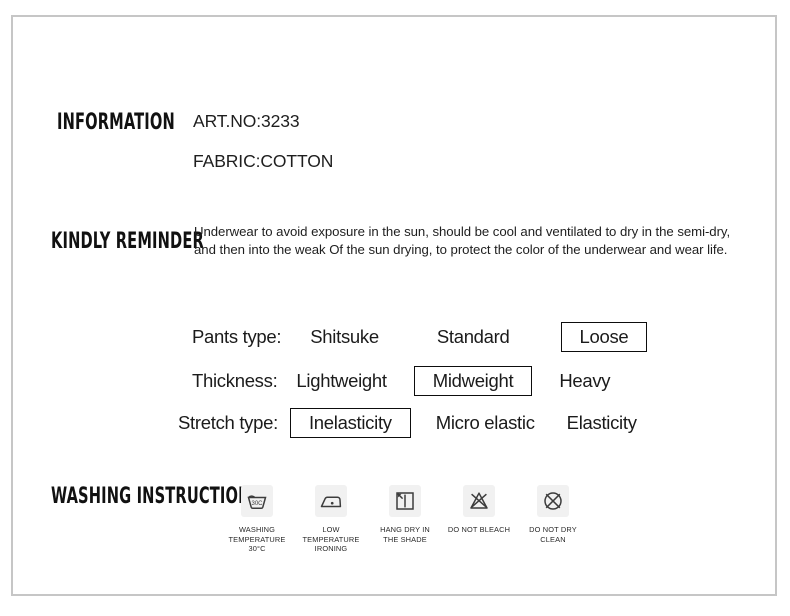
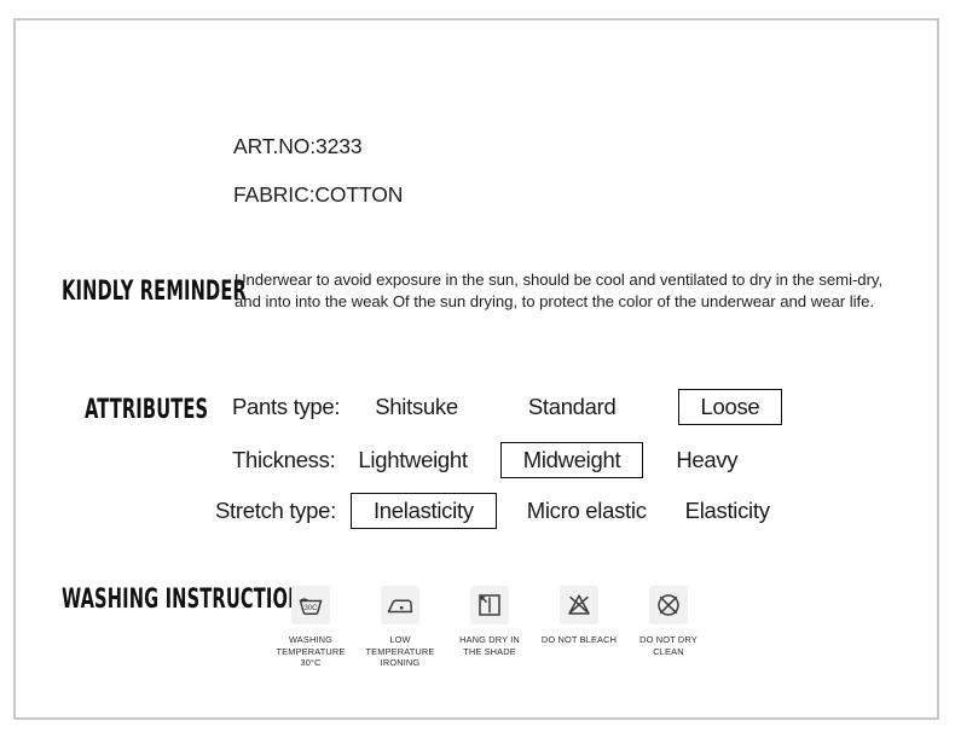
- INFORMATION
  ART.NO:3233
  FABRIC:COTTON
  KINDLY REMINDER
  Underwear to avoid exposure in the sun, should be cool and ventilated to dry in the semi-dry,
- and then into the weak Of the sun drying, to protect the color of the underwear and wear life.
+ and into into the weak Of the sun drying, to protect the color of the underwear and wear life.
+ ATTRIBUTES
  Pants type:
  Shitsuke
  Standard
  Loose
  Thickness:
  Lightweight
  Midweight
  Heavy
  Stretch type:
  Inelasticity
  Micro elastic
  Elasticity
  WASHING INSTRUCTIO
  WASHING
  TEMPERATURE 30°C
  LOW TEMPERATURE
  IRONING
  HANG DRY IN
  THE SHADE
  DO NOT BLEACH
  DO NOT DRY
  CLEAN
